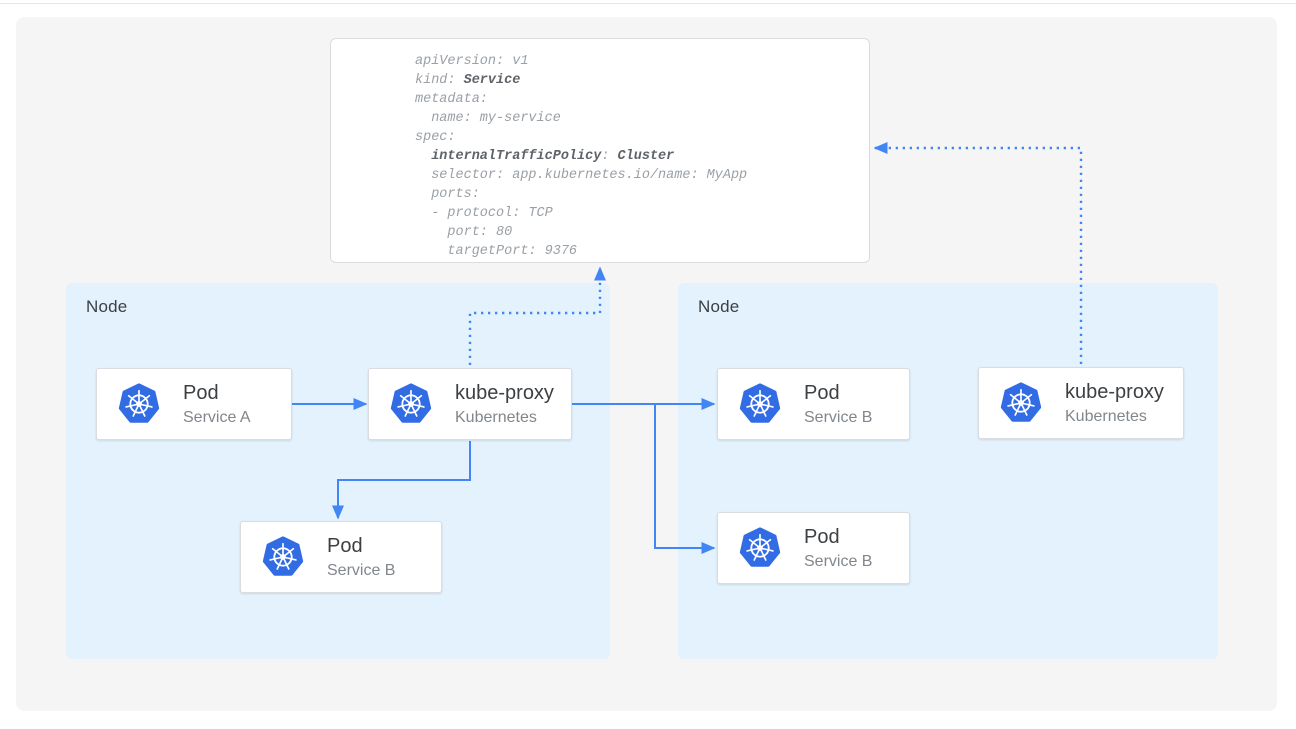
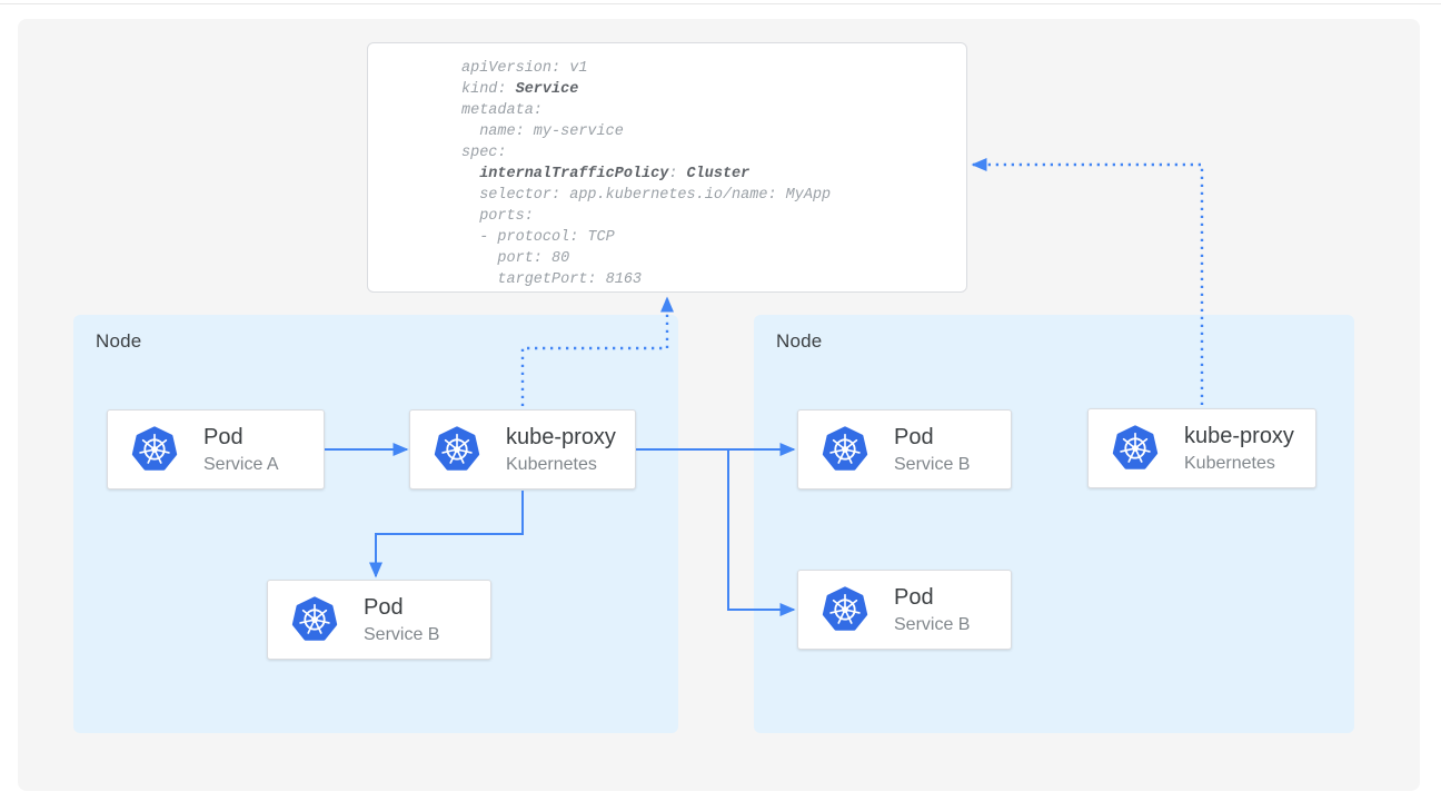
  Node
  Node
  apiVersion: v1
  kind: Service
  metadata:
  name: my-service
  spec:
  internalTrafficPolicy: Cluster
  selector: app.kubernetes.io/name: MyApp
  ports:
  - protocol: TCP
  port: 80
- targetPort: 9376
+ targetPort: 8163
  Pod
  Service A
  kube-proxy
  Kubernetes
  Pod
  Service B
  Pod
  Service B
  kube-proxy
  Kubernetes
  Pod
  Service B
